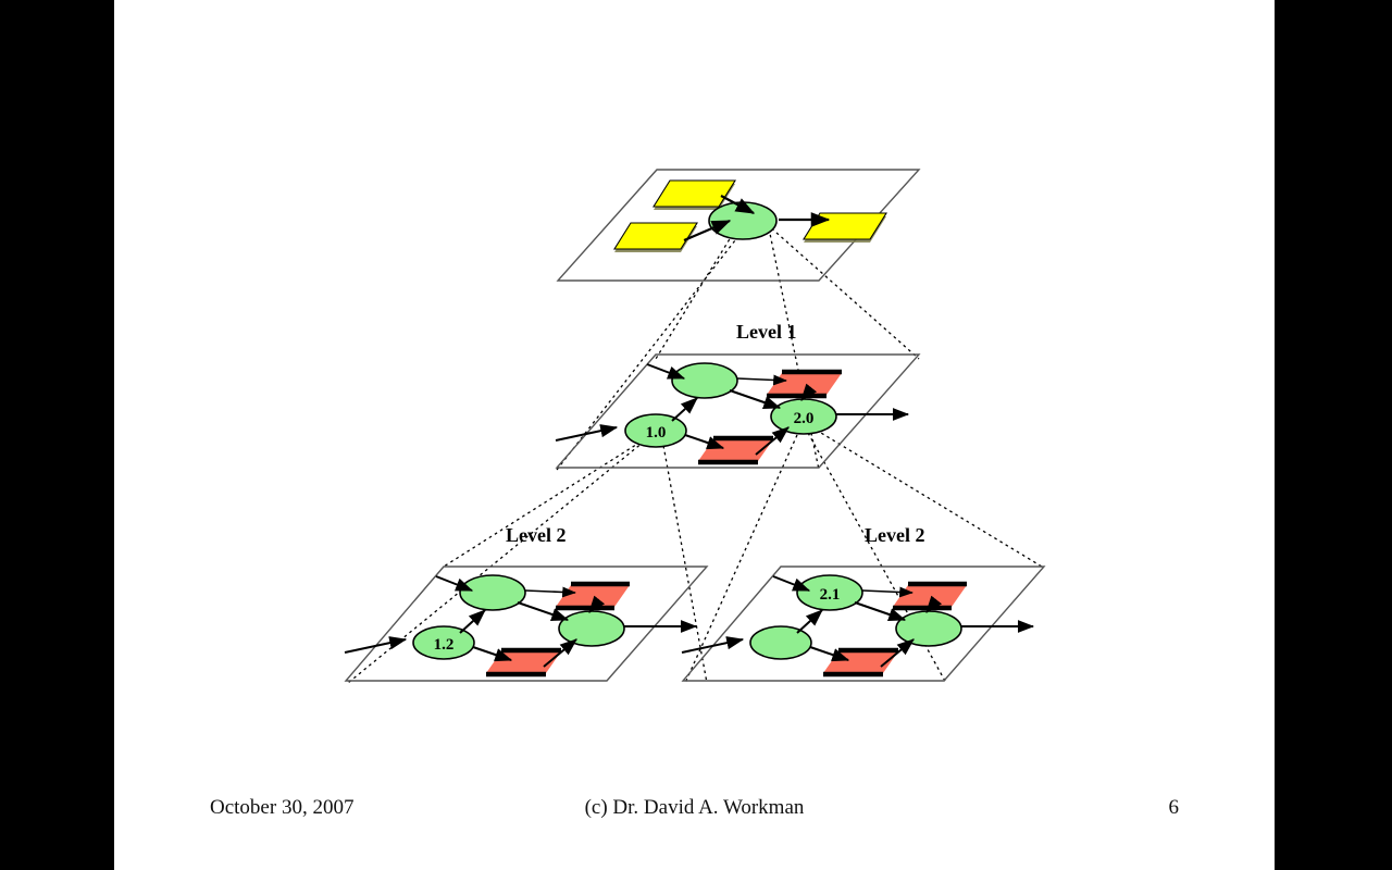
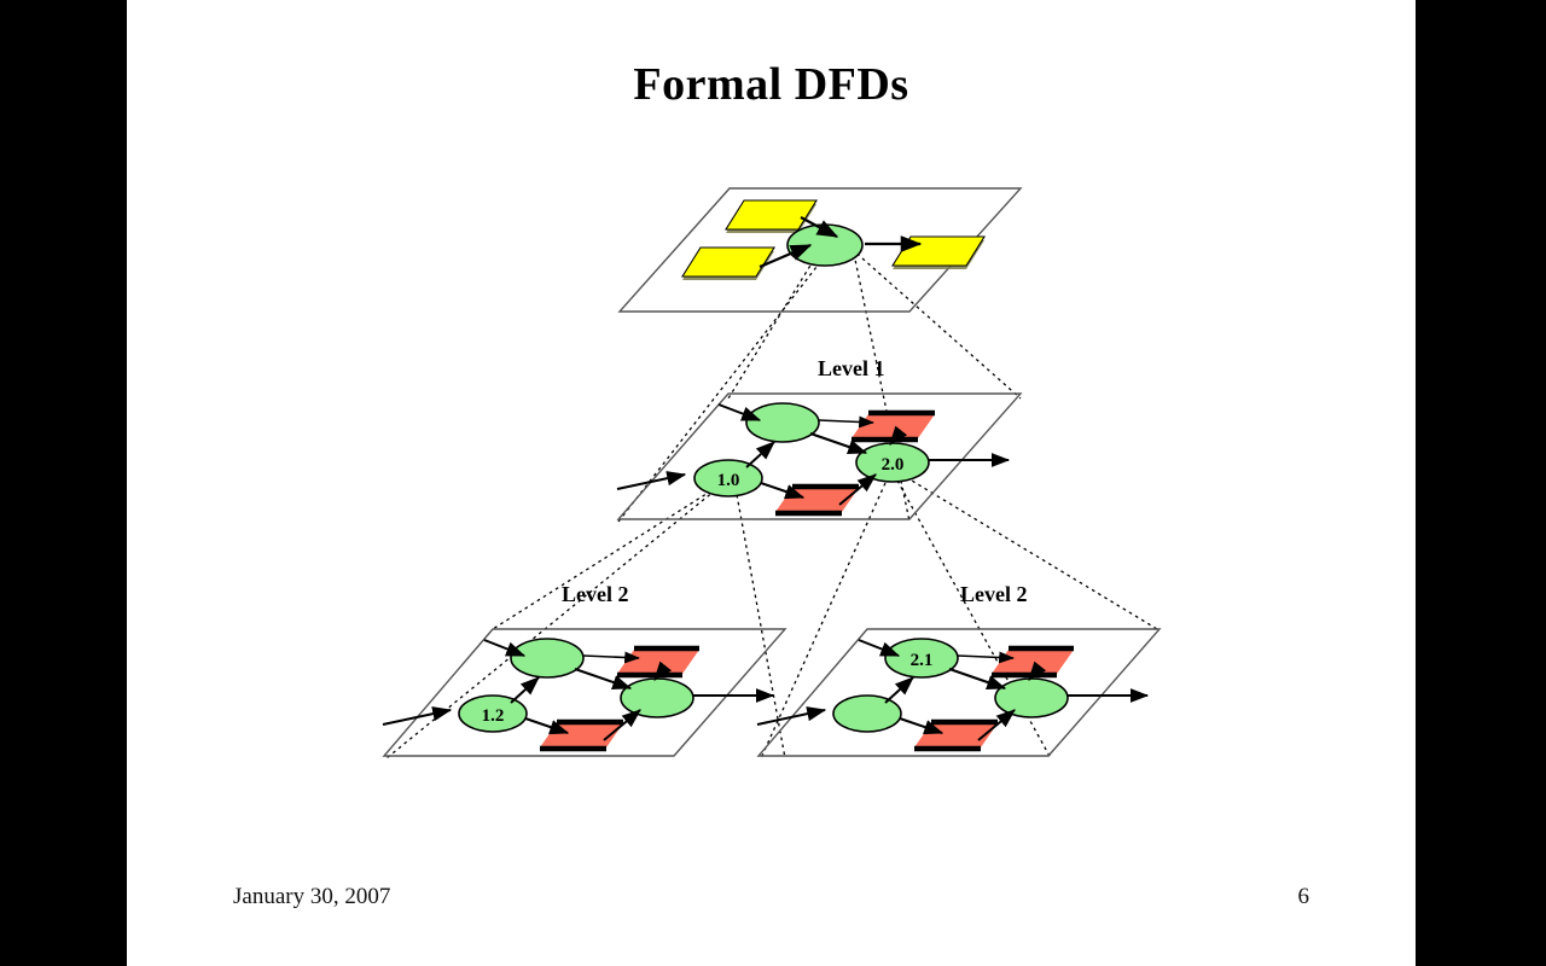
+ Formal DFDs
  Level 1
  Level 2
  Level 2
  1.0
  2.0
  1.2
  2.1
- October 30, 2007
+ January 30, 2007
- (c) Dr. David A. Workman
  6
